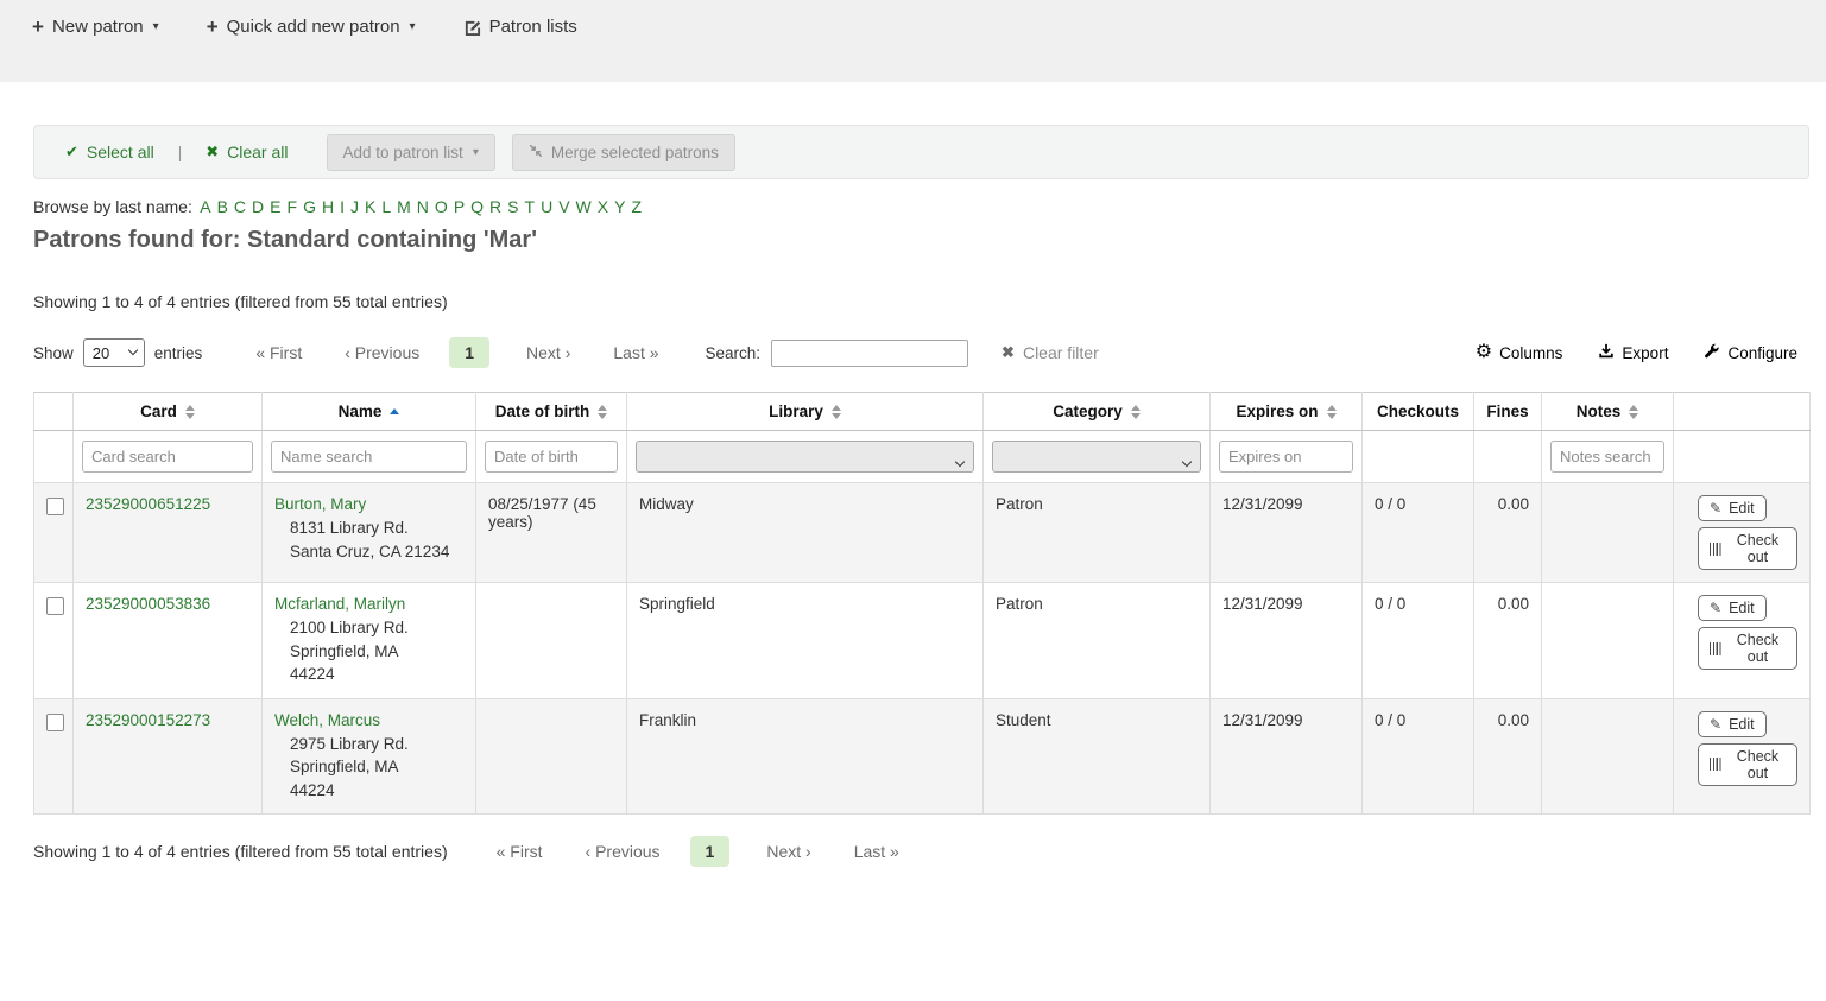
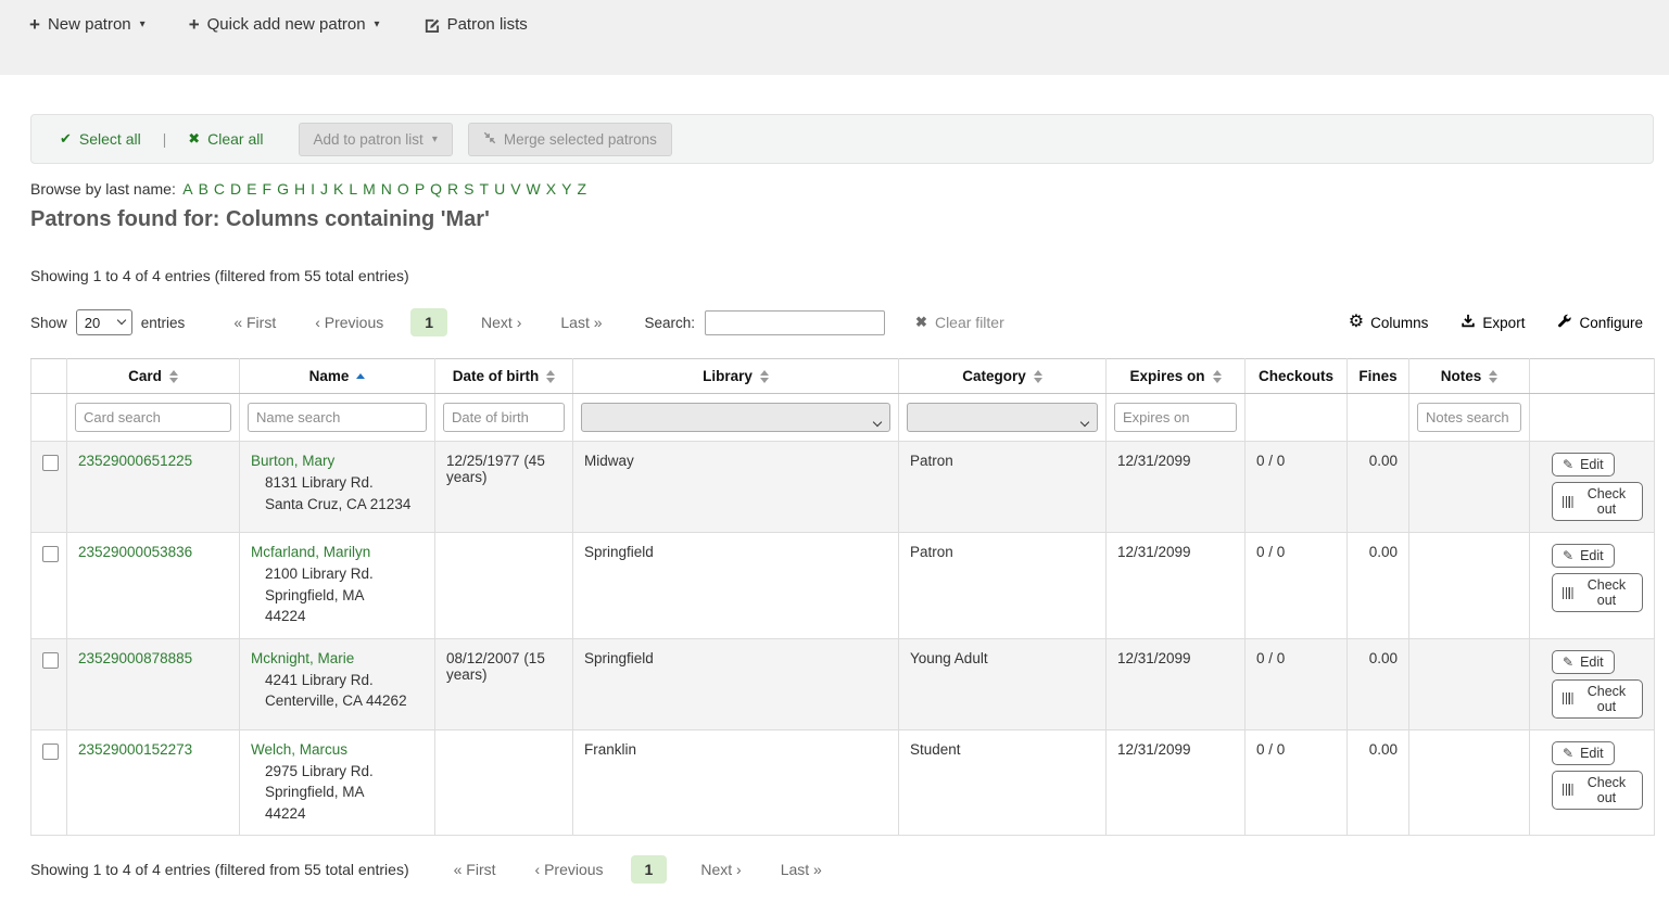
  +
  New patron
  ▾
  +
  Quick add new patron
  ▾
  Patron lists
  ✔
  Select all
  |
  ✖
  Clear all
  Add to patron list
  ▾
  Merge selected patrons
  Browse by last name: A B C D E F G H I J K L M N O P Q R S T U V W X Y Z
- Patrons found for: Standard containing 'Mar'
+ Patrons found for: Columns containing 'Mar'
  Showing 1 to 4 of 4 entries (filtered from 55 total entries)
  Show
  20
  entries
  « First
  ‹ Previous
  1
  Next ›
  Last »
  Search:
  ✖
  Clear filter
  ⚙
  Columns
  Export
  Configure
  	Card	Name	Date of birth	Library	Category	Expires on	Checkouts	Fines	Notes
  	Card search	Name search	Date of birth			Expires on			Notes search
- 	23529000651225	Burton, Mary 8131 Library Rd. Santa Cruz, CA 21234	08/25/1977 (45 years)	Midway	Patron	12/31/2099	0 / 0	0.00		✎ Edit Check out
+ 	23529000651225	Burton, Mary 8131 Library Rd. Santa Cruz, CA 21234	12/25/1977 (45 years)	Midway	Patron	12/31/2099	0 / 0	0.00		✎ Edit Check out
  	23529000053836	Mcfarland, Marilyn 2100 Library Rd. Springfield, MA 44224		Springfield	Patron	12/31/2099	0 / 0	0.00		✎ Edit Check out
+ 	23529000878885	Mcknight, Marie 4241 Library Rd. Centerville, CA 44262	08/12/2007 (15 years)	Springfield	Young Adult	12/31/2099	0 / 0	0.00		✎ Edit Check out
  	23529000152273	Welch, Marcus 2975 Library Rd. Springfield, MA 44224		Franklin	Student	12/31/2099	0 / 0	0.00		✎ Edit Check out
  Showing 1 to 4 of 4 entries (filtered from 55 total entries)
  « First
  ‹ Previous
  1
  Next ›
  Last »
